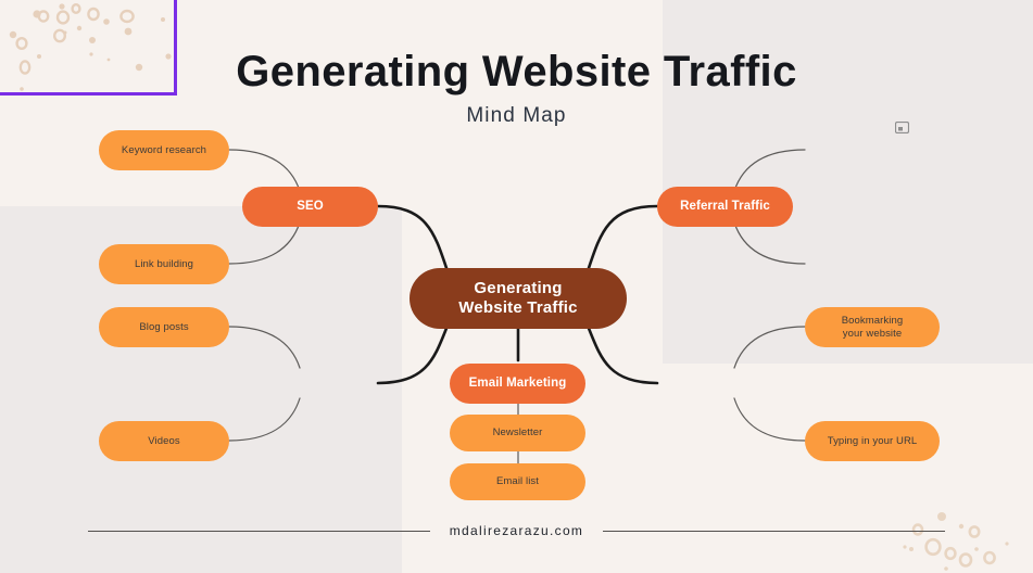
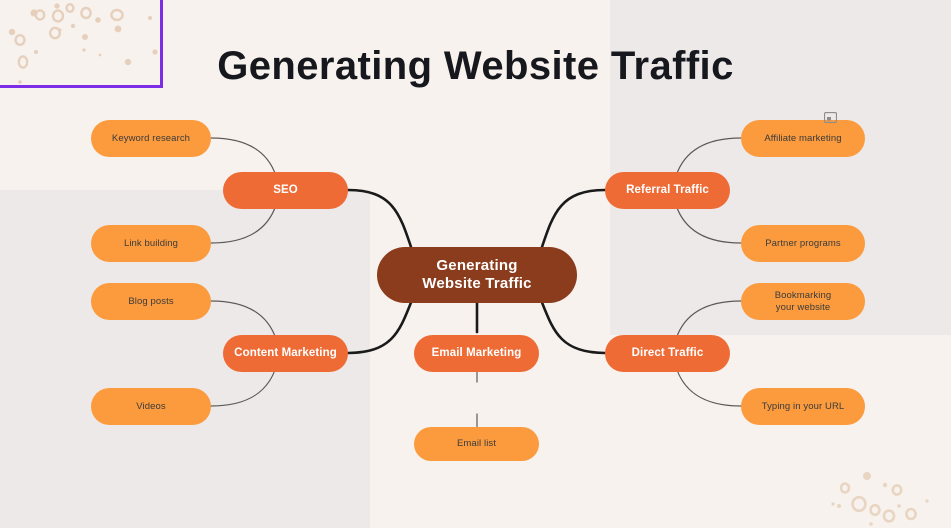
  Generating Website Traffic
- Mind Map
  Generating
  Website Traffic
  SEO
+ Content Marketing
  Email Marketing
  Referral Traffic
+ Direct Traffic
  Keyword research
  Link building
  Blog posts
  Videos
- Newsletter
  Email list
+ Affiliate marketing
+ Partner programs
  Bookmarking
  your website
  Typing in your URL
- mdalirezarazu.com
